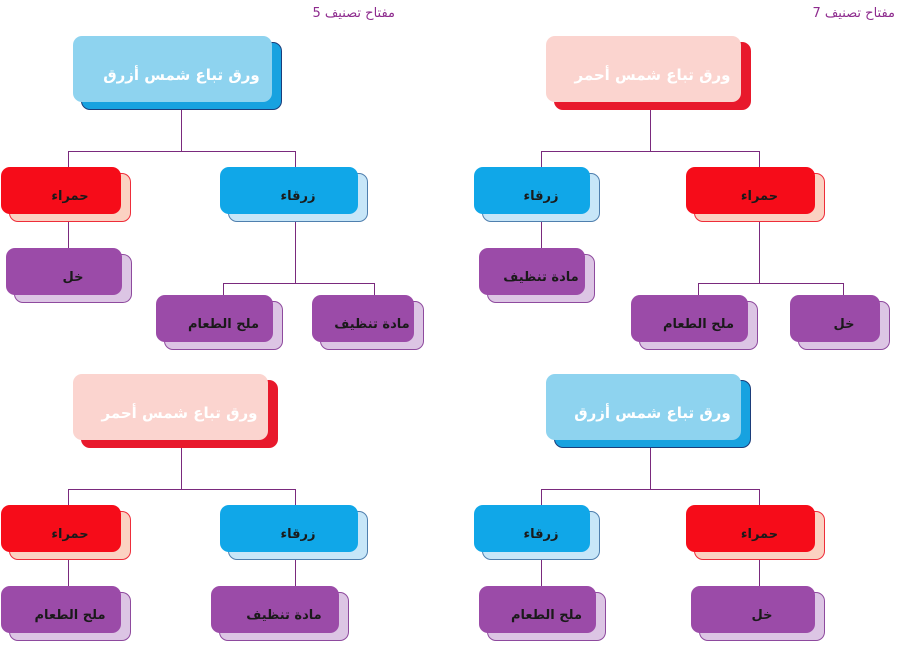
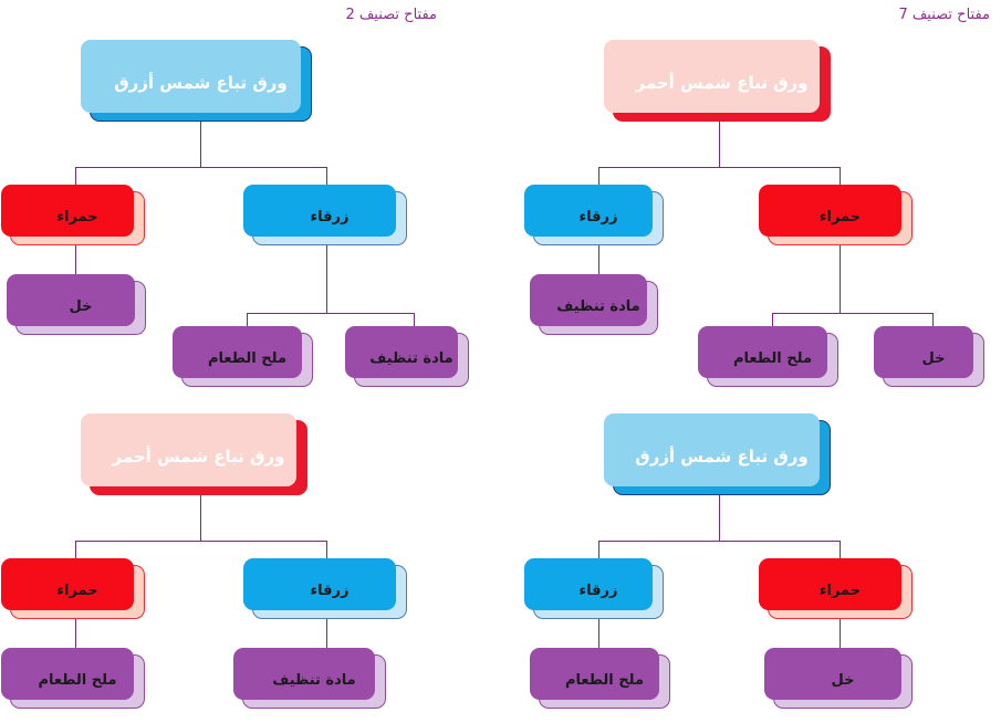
  مفتاح تصنيف 7
- مفتاح تصنيف 5
+ مفتاح تصنيف 2
  ورق تباع شمس أحمر
  زرقاء
  حمراء
  مادة تنظيف
  ملح الطعام
  خل
  ورق تباع شمس أزرق
  حمراء
  زرقاء
  خل
  ملح الطعام
  مادة تنظيف
  ورق تباع شمس أزرق
  زرقاء
  حمراء
  ملح الطعام
  خل
  ورق تباع شمس أحمر
  حمراء
  زرقاء
  ملح الطعام
  مادة تنظيف
